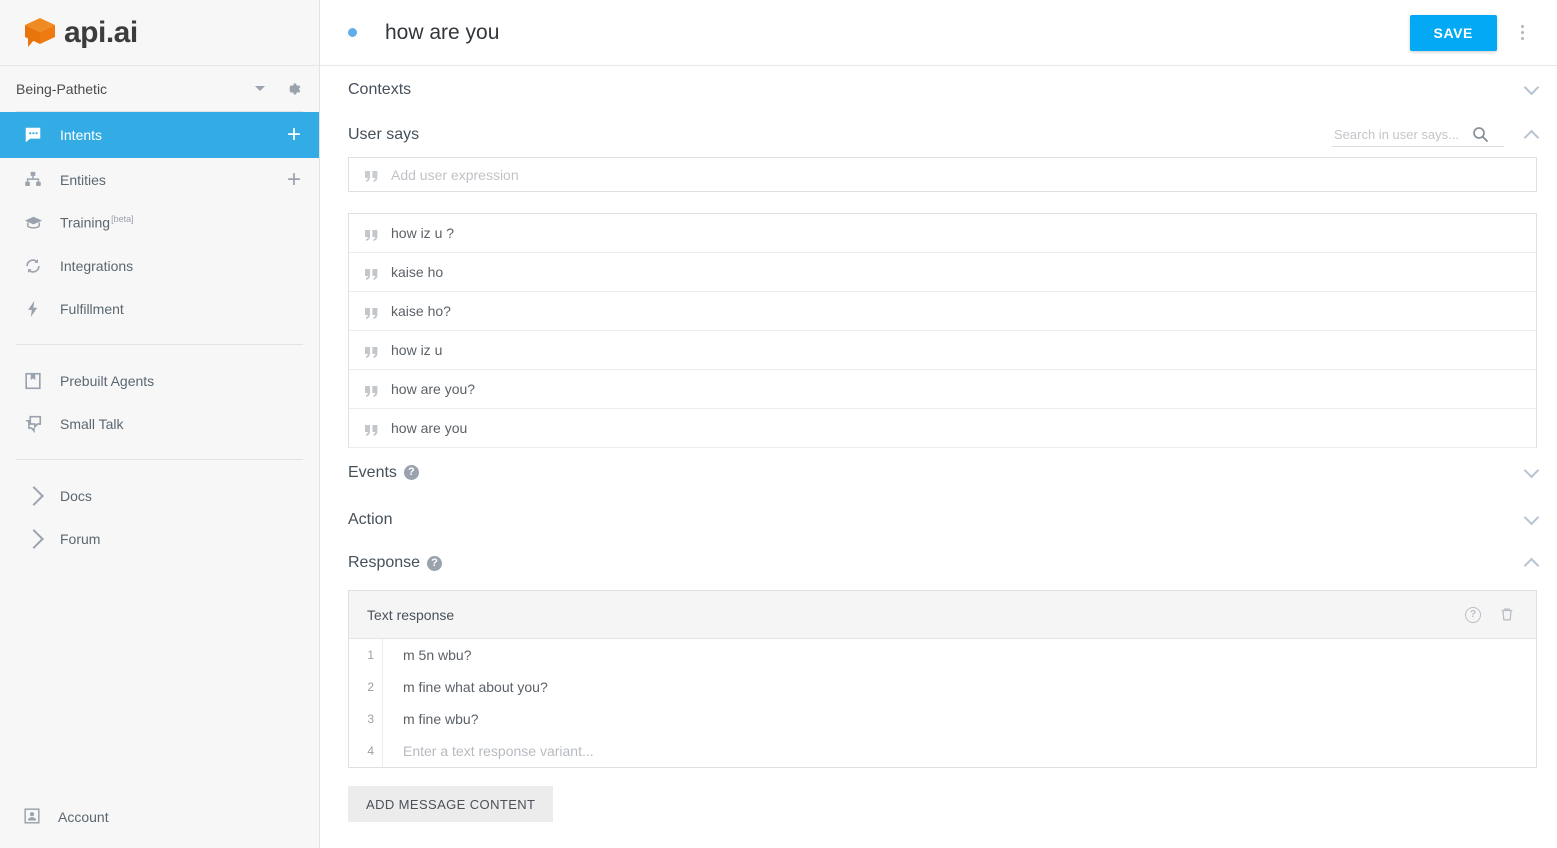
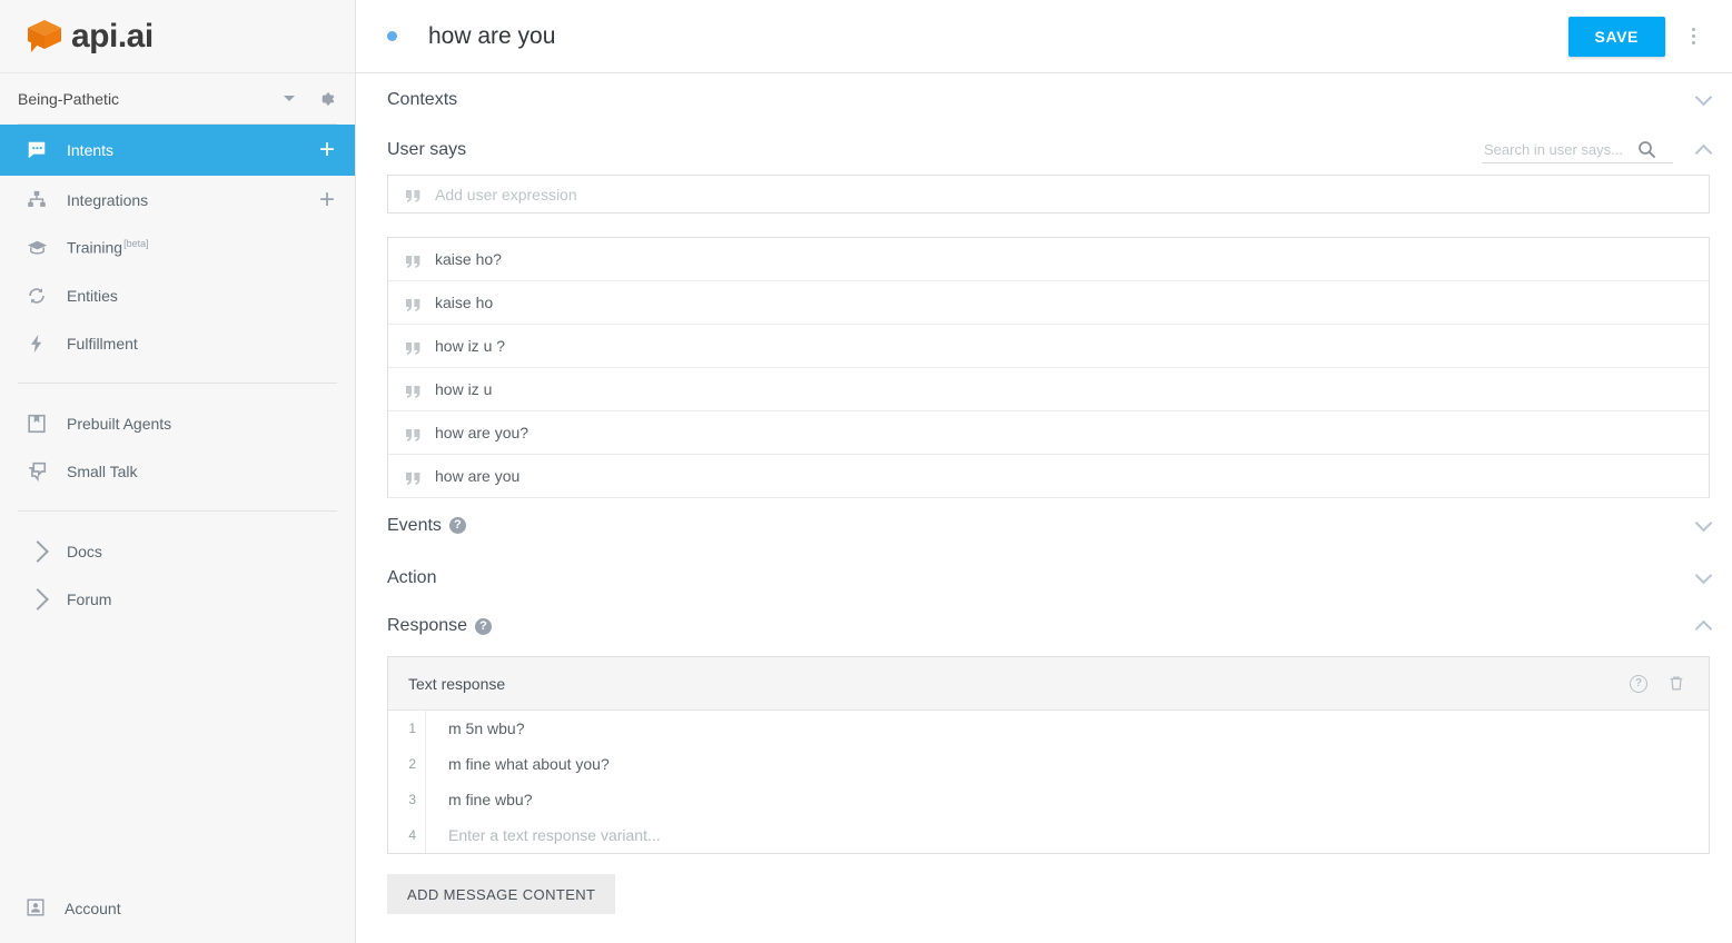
  api.ai
  Being-Pathetic
  Intents
  +
- Entities
+ Integrations
  +
  Training[beta]
- Integrations
+ Entities
  Fulfillment
  Prebuilt Agents
  Small Talk
  Docs
  Forum
  Account
  how are you
  SAVE
  Contexts
  User says
  Search in user says...
  Add user expression
- how iz u ?
+ kaise ho?
  kaise ho
- kaise ho?
+ how iz u ?
  how iz u
  how are you?
  how are you
  Events
  ?
  Action
  Response
  ?
  Text response
  ?
  1
  m 5n wbu?
  2
  m fine what about you?
  3
  m fine wbu?
  4
  Enter a text response variant...
  ADD MESSAGE CONTENT
